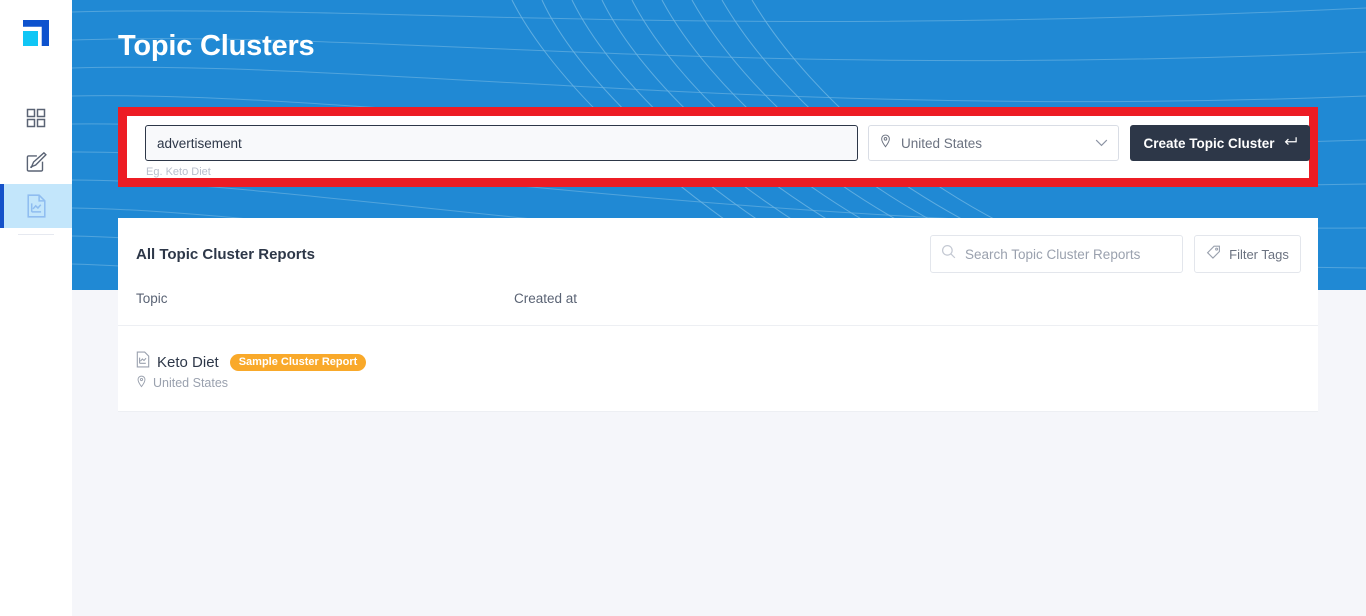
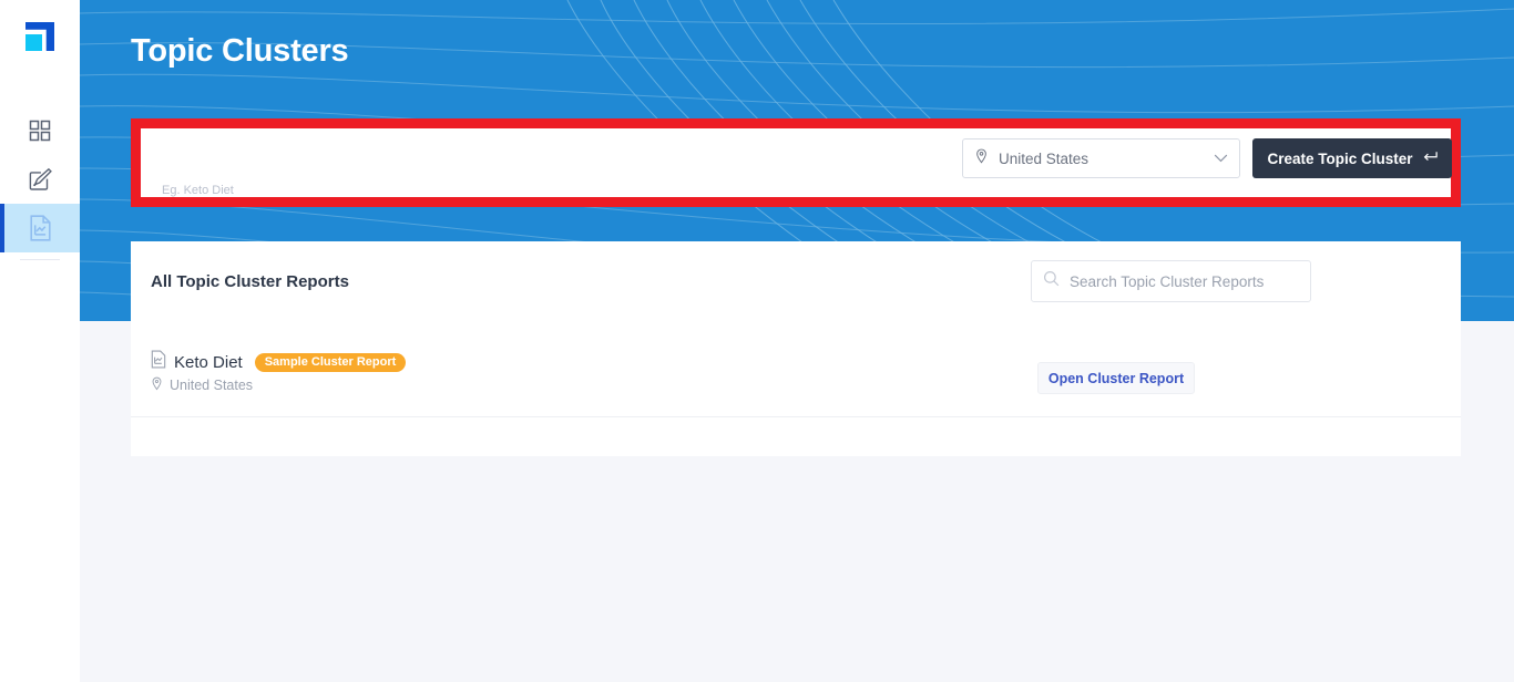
  Topic Clusters
- advertisement
  Eg. Keto Diet
  United States
  Create Topic Cluster
  All Topic Cluster Reports
  Search Topic Cluster Reports
- Filter Tags
- Topic
- Created at
  Keto Diet
  Sample Cluster Report
  United States
+ Open Cluster Report
